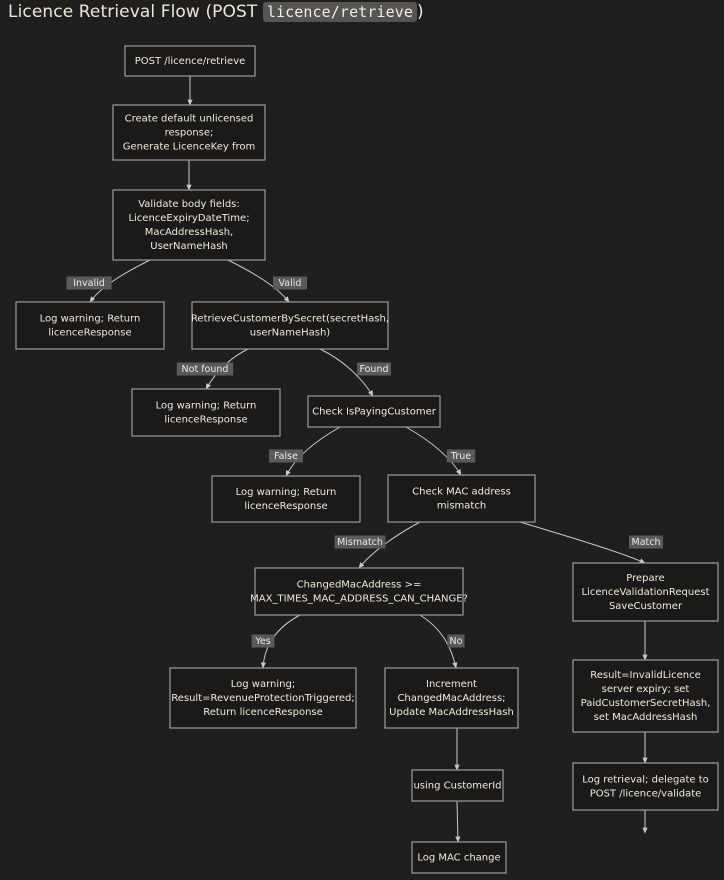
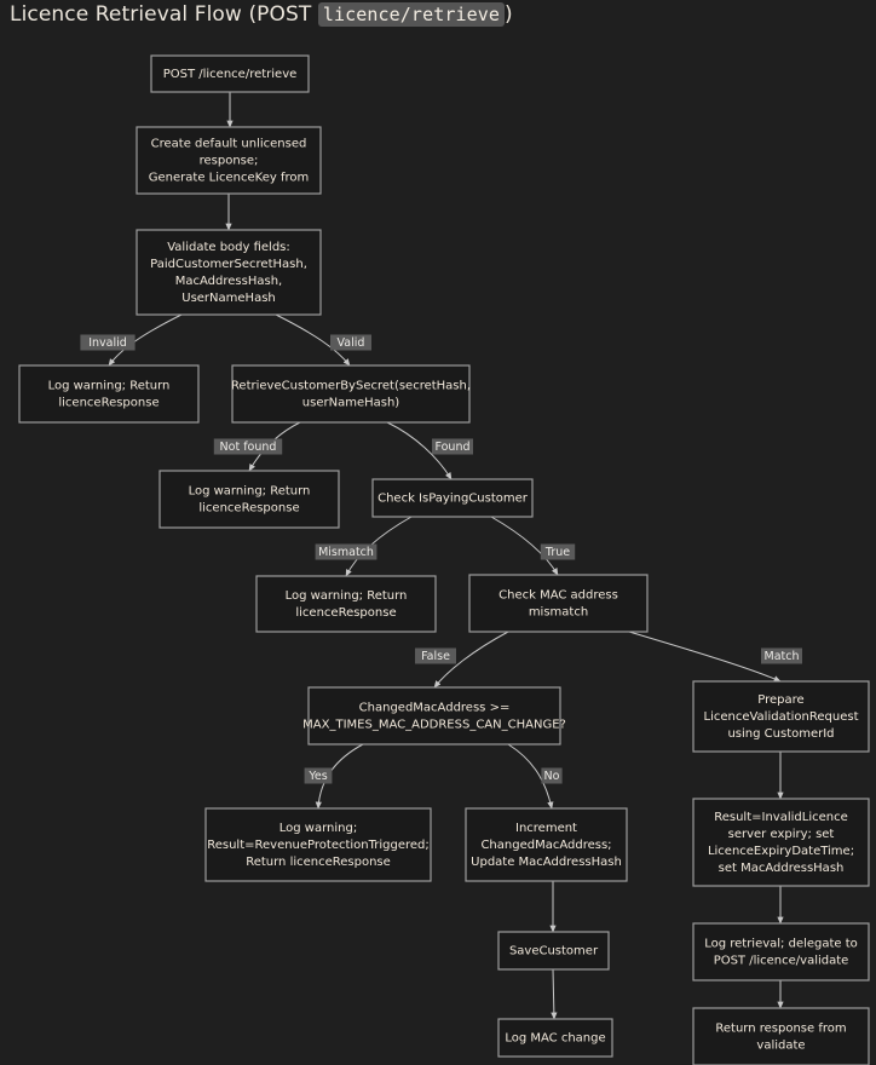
  Licence Retrieval Flow (POST licence/retrieve )
  POST /licence/retrieve
  Create default unlicensed
  response;
  Generate LicenceKey from
  Validate body fields:
- LicenceExpiryDateTime;
+ PaidCustomerSecretHash,
  MacAddressHash,
  UserNameHash
  Log warning; Return
  licenceResponse
  RetrieveCustomerBySecret(secretHash,
  userNameHash)
  Log warning; Return
  licenceResponse
  Check IsPayingCustomer
  Log warning; Return
  licenceResponse
  Check MAC address
  mismatch
  ChangedMacAddress >=
  MAX_TIMES_MAC_ADDRESS_CAN_CHANGE?
  Log warning;
  Result=RevenueProtectionTriggered;
  Return licenceResponse
  Increment
  ChangedMacAddress;
  Update MacAddressHash
- using CustomerId
+ SaveCustomer
  Log MAC change
  Prepare
  LicenceValidationRequest
- SaveCustomer
+ using CustomerId
  Result=InvalidLicence
  server expiry; set
- PaidCustomerSecretHash,
+ LicenceExpiryDateTime;
  set MacAddressHash
  Log retrieval; delegate to
  POST /licence/validate
+ Return response from
+ validate
  Invalid
  Valid
  Not found
  Found
- False
+ Mismatch
  True
- Mismatch
+ False
  Match
  Yes
  No
